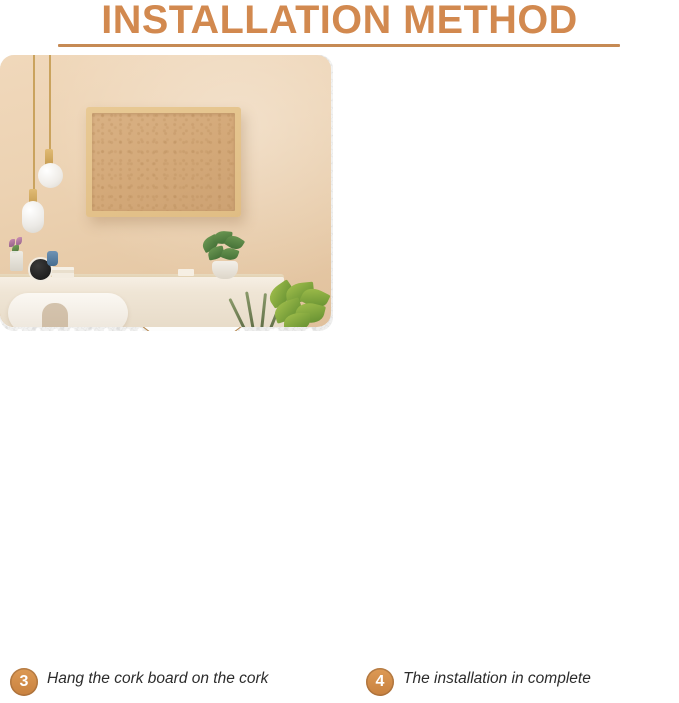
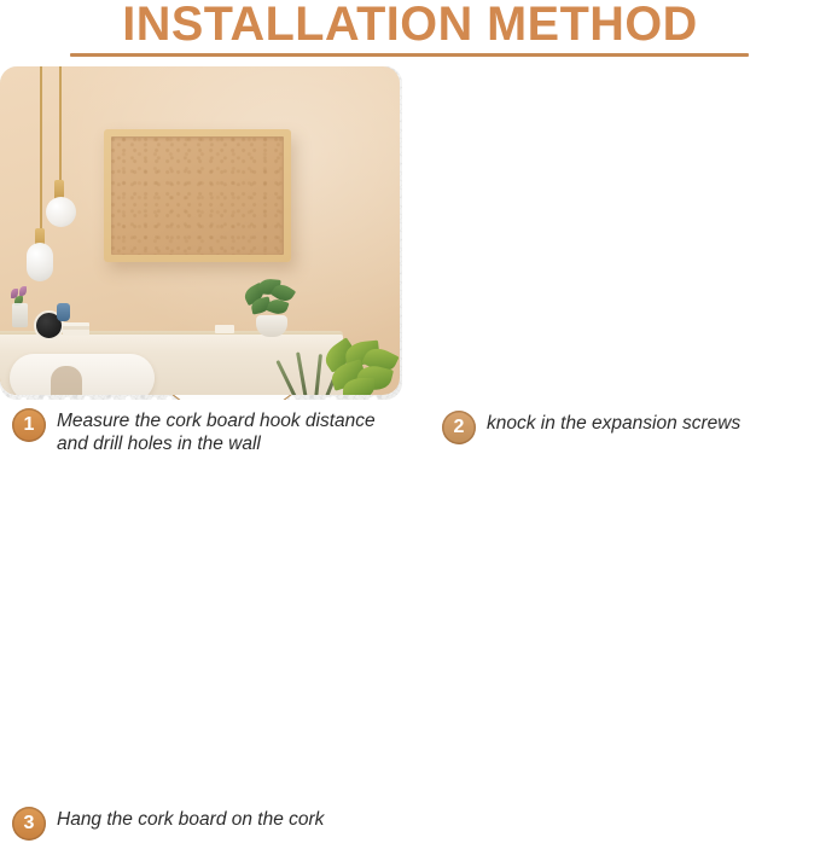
  INSTALLATION METHOD
+ 1
+ Measure the cork board hook distance and drill holes in the wall
+ 2
+ knock in the expansion screws
  3
  Hang the cork board on the cork
- 4
- The installation in complete
